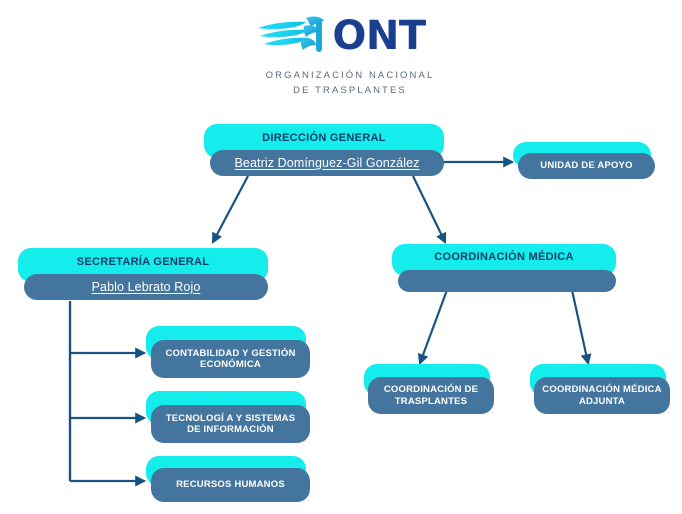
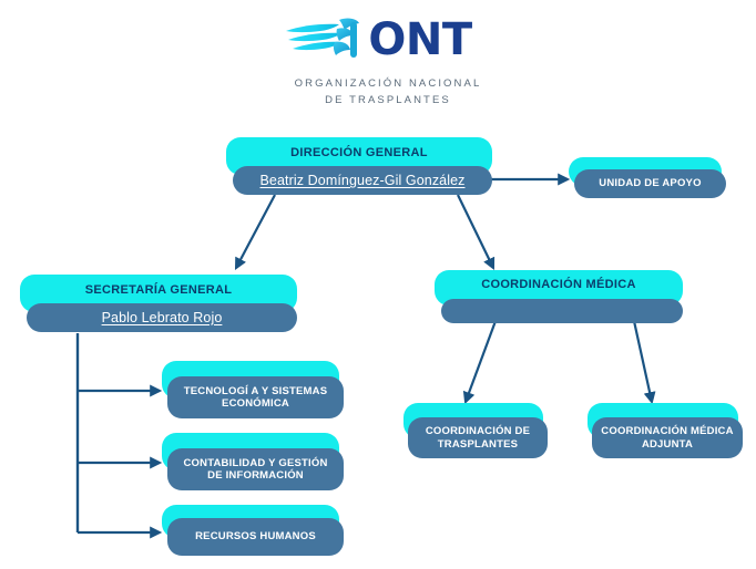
  ONT
  ORGANIZACIÓN NACIONAL
  DE TRASPLANTES
  DIRECCIÓN GENERAL
  Beatriz Domínguez-Gil González
  UNIDAD DE APOYO
  SECRETARÍA GENERAL
  Pablo Lebrato Rojo
  COORDINACIÓN MÉDICA
- CONTABILIDAD Y GESTIÓN
+ TECNOLOGÍ A Y SISTEMAS
  ECONÓMICA
- TECNOLOGÍ A Y SISTEMAS
+ CONTABILIDAD Y GESTIÓN
  DE INFORMACIÓN
  RECURSOS HUMANOS
  COORDINACIÓN DE
  TRASPLANTES
  COORDINACIÓN MÉDICA
  ADJUNTA
